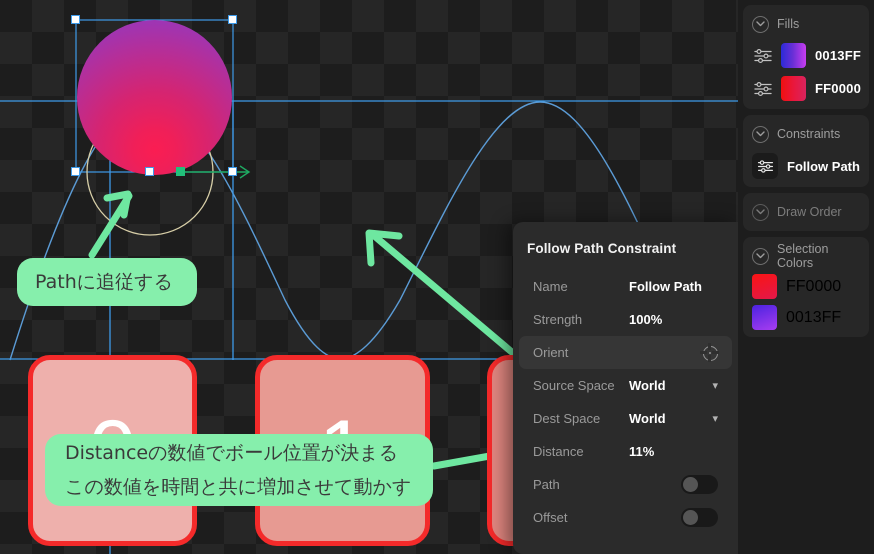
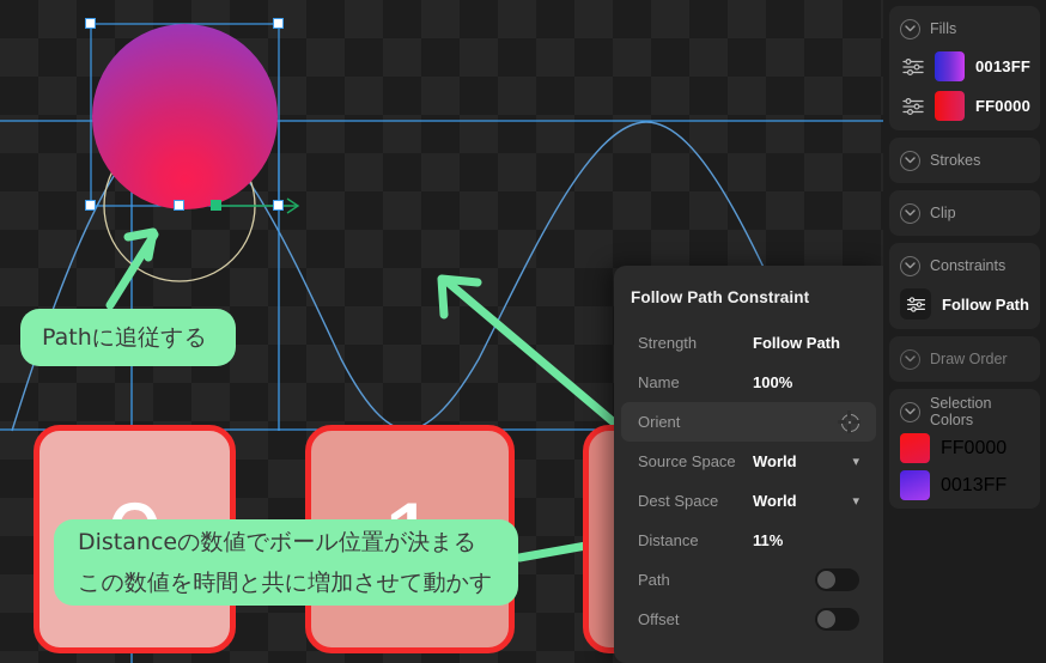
  Pathに追従する
  Distanceの数値でボール位置が決まる
  この数値を時間と共に増加させて動かす
  Follow Path Constraint
- Name
+ Strength
  Follow Path
- Strength
+ Name
  100%
  Orient
  Source Space
  World
  ▾
  Dest Space
  World
  ▾
  Distance
  11%
  Path
  Offset
  Fills
  0013FF
  FF0000
+ Strokes
+ Clip
  Constraints
  Follow Path
  Draw Order
  Selection Colors
  FF0000
  0013FF
